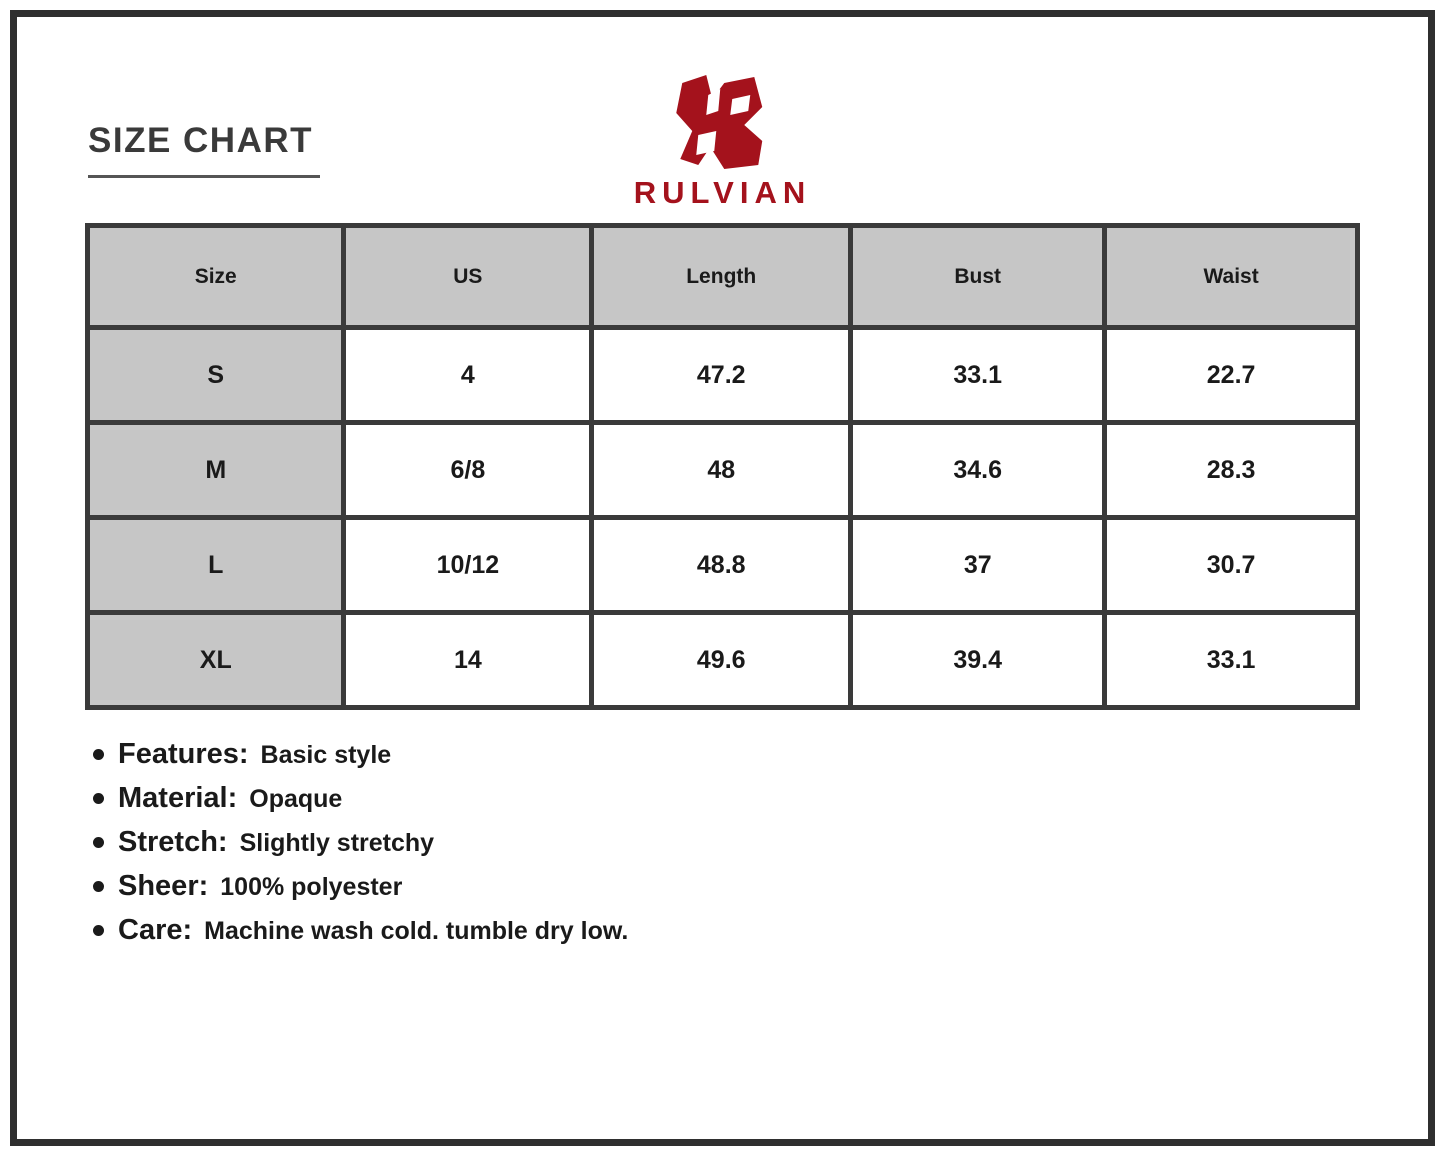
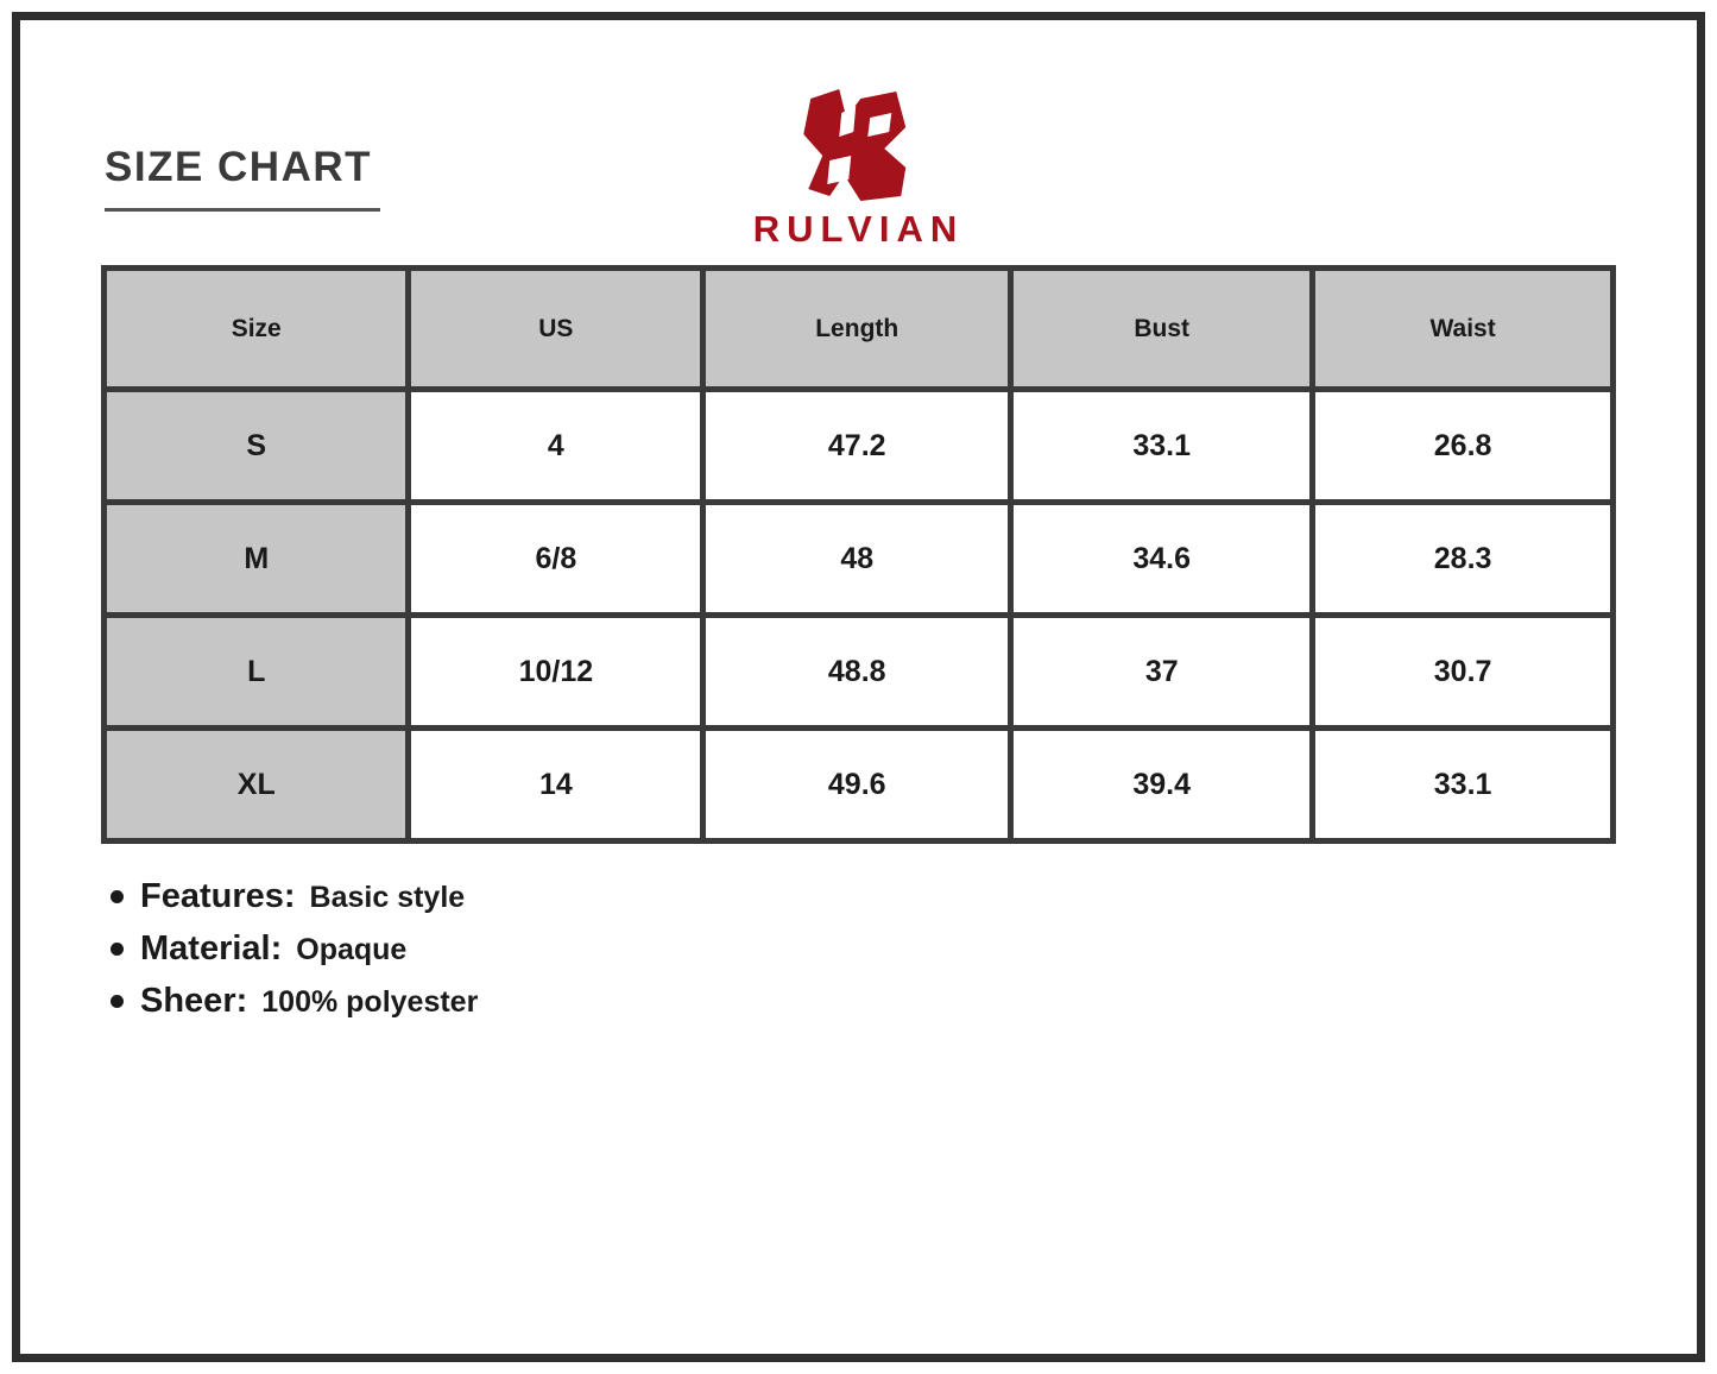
  SIZE CHART
  RULVIAN
  Size	US	Length	Bust	Waist
- S	4	47.2	33.1	22.7
+ S	4	47.2	33.1	26.8
  M	6/8	48	34.6	28.3
  L	10/12	48.8	37	30.7
  XL	14	49.6	39.4	33.1
  Features:
  Basic style
  Material:
  Opaque
- Stretch:
- Slightly stretchy
  Sheer:
  100% polyester
- Care:
- Machine wash cold. tumble dry low.
